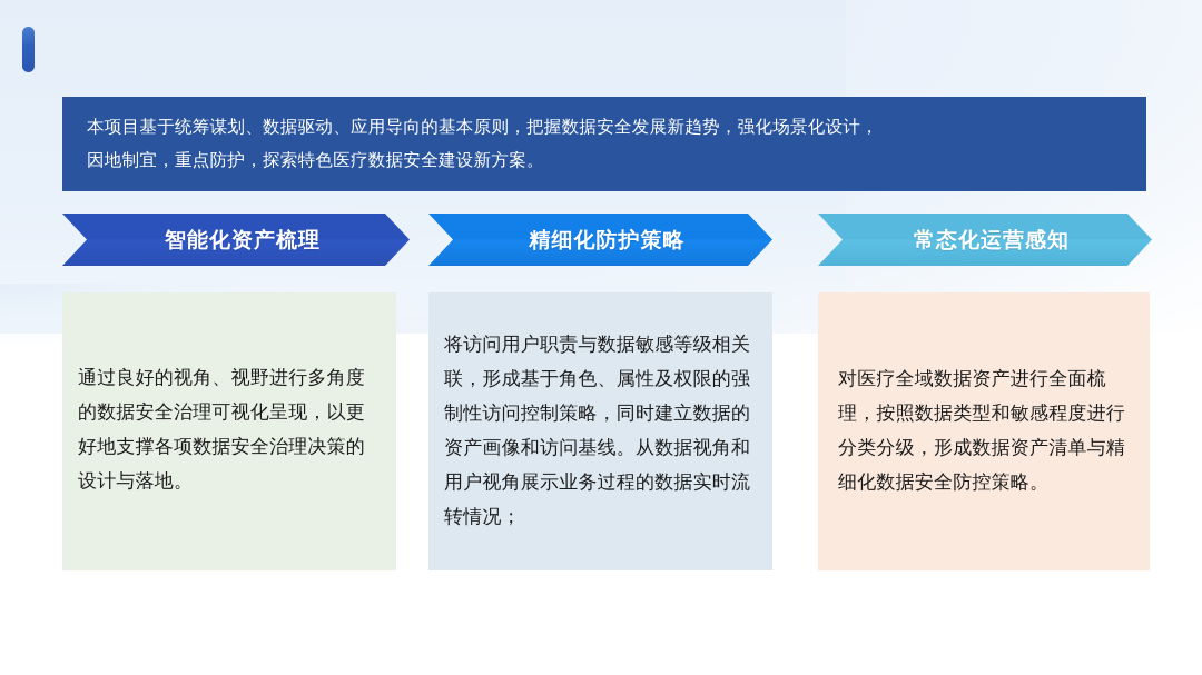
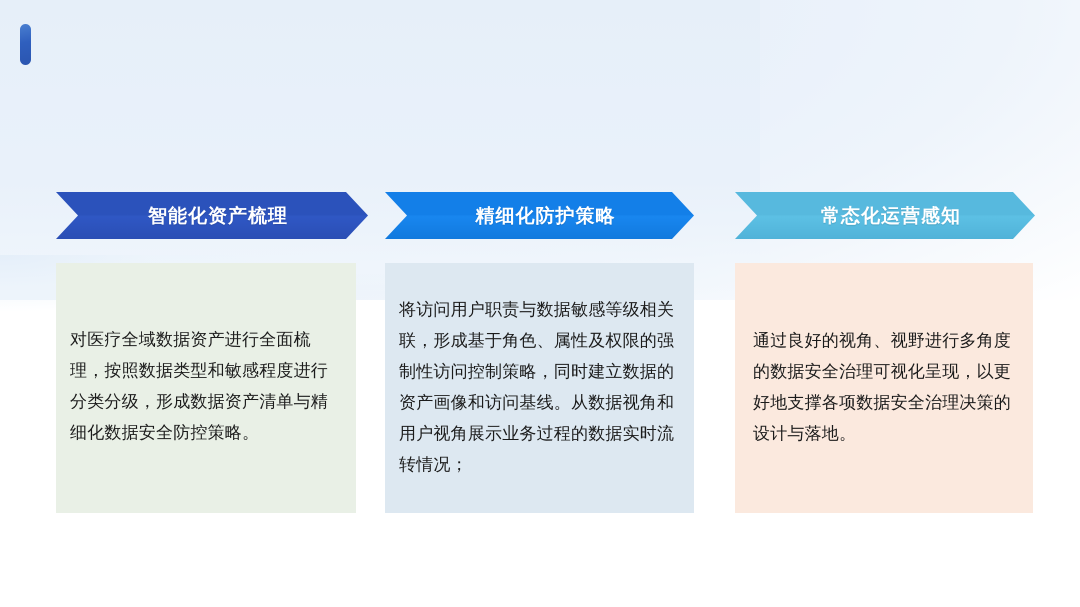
- 本项目基于统筹谋划、数据驱动、应用导向的基本原则，把握数据安全发展新趋势，强化场景化设计，
- 因地制宜，重点防护，探索特色医疗数据安全建设新方案。
  智能化资产梳理
  精细化防护策略
  常态化运营感知
- 通过良好的视角、视野进行多角度的数据安全治理可视化呈现，以更好地支撑各项数据安全治理决策的设计与落地。
+ 对医疗全域数据资产进行全面梳理，按照数据类型和敏感程度进行分类分级，形成数据资产清单与精细化数据安全防控策略。
  将访问用户职责与数据敏感等级相关联，形成基于角色、属性及权限的强制性访问控制策略，同时建立数据的资产画像和访问基线。从数据视角和用户视角展示业务过程的数据实时流转情况；
- 对医疗全域数据资产进行全面梳理，按照数据类型和敏感程度进行分类分级，形成数据资产清单与精细化数据安全防控策略。
+ 通过良好的视角、视野进行多角度的数据安全治理可视化呈现，以更好地支撑各项数据安全治理决策的设计与落地。
